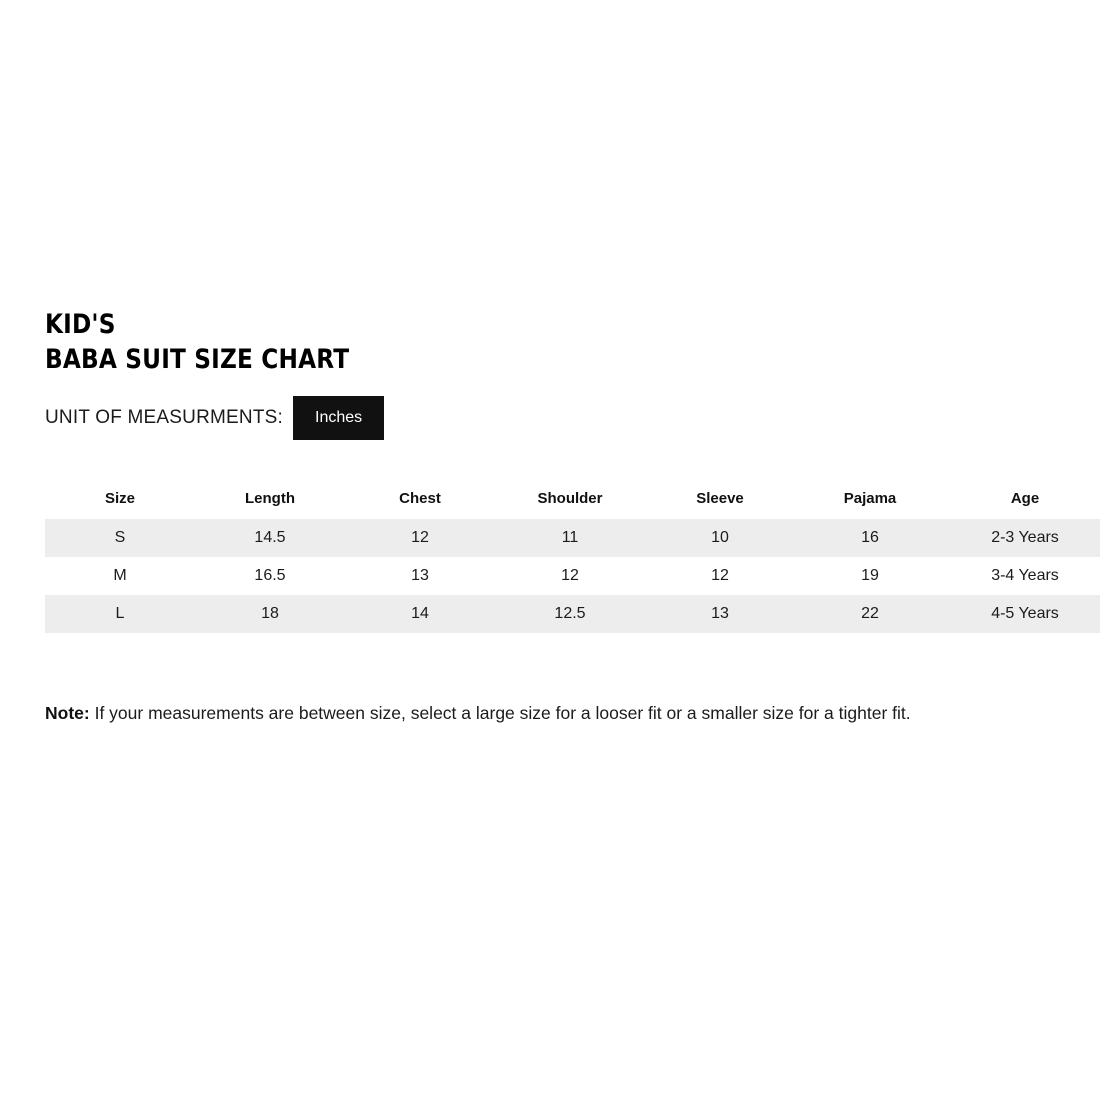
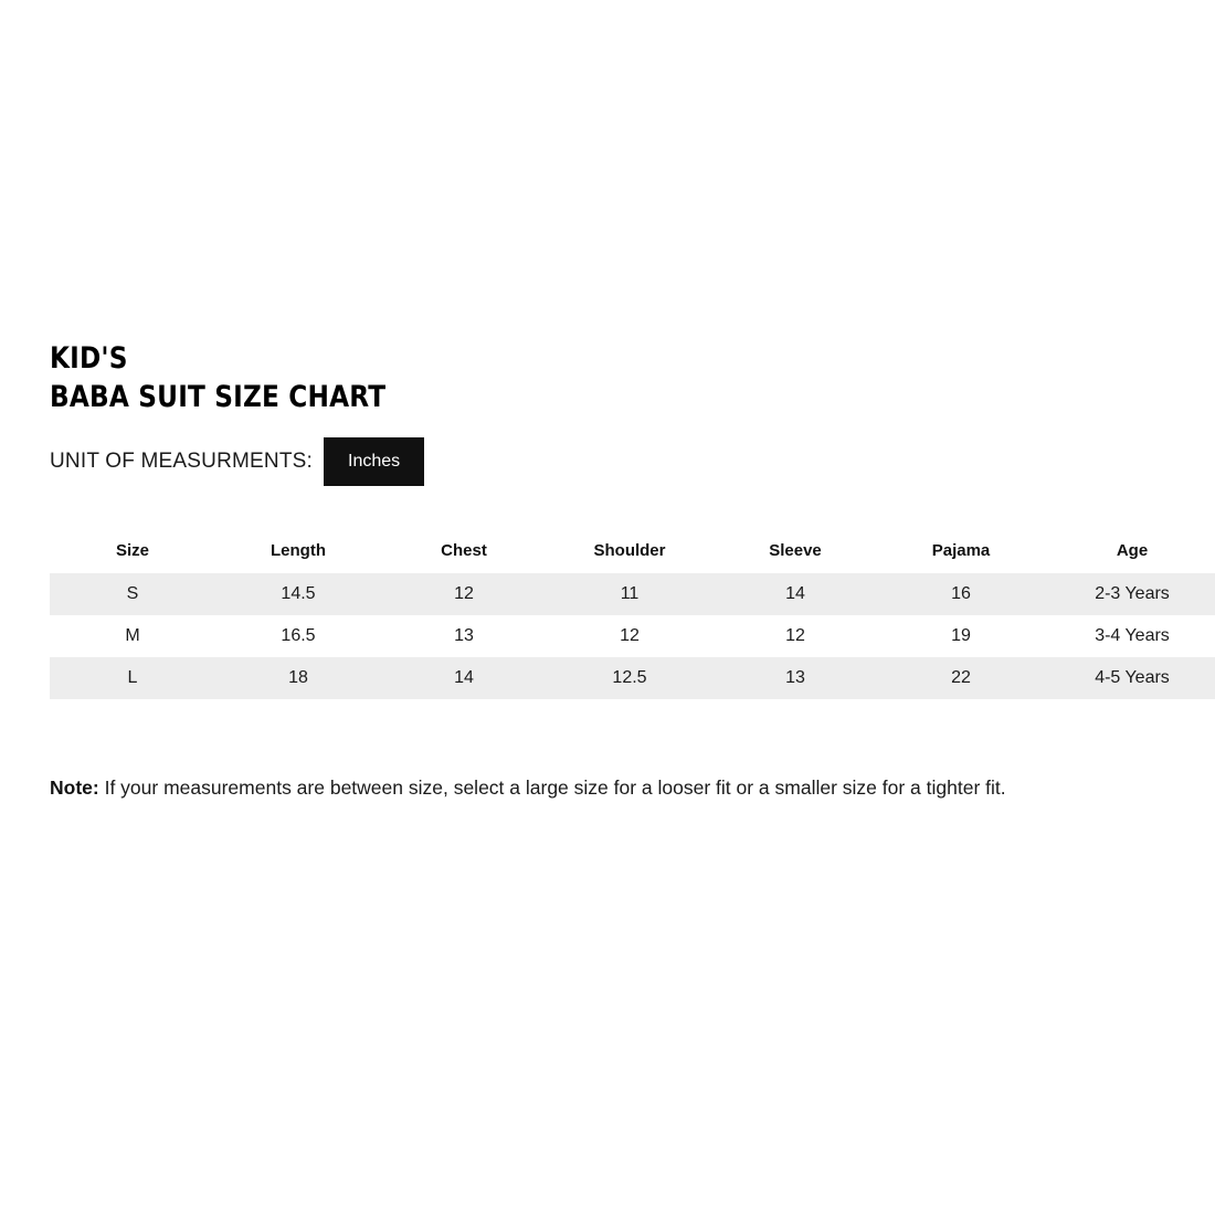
  KID'S
  BABA SUIT SIZE CHART
  UNIT OF MEASURMENTS:
  Inches
  Size	Length	Chest	Shoulder	Sleeve	Pajama	Age
- S	14.5	12	11	10	16	2-3 Years
+ S	14.5	12	11	14	16	2-3 Years
  M	16.5	13	12	12	19	3-4 Years
  L	18	14	12.5	13	22	4-5 Years
  Note: If your measurements are between size, select a large size for a looser fit or a smaller size for a tighter fit.
